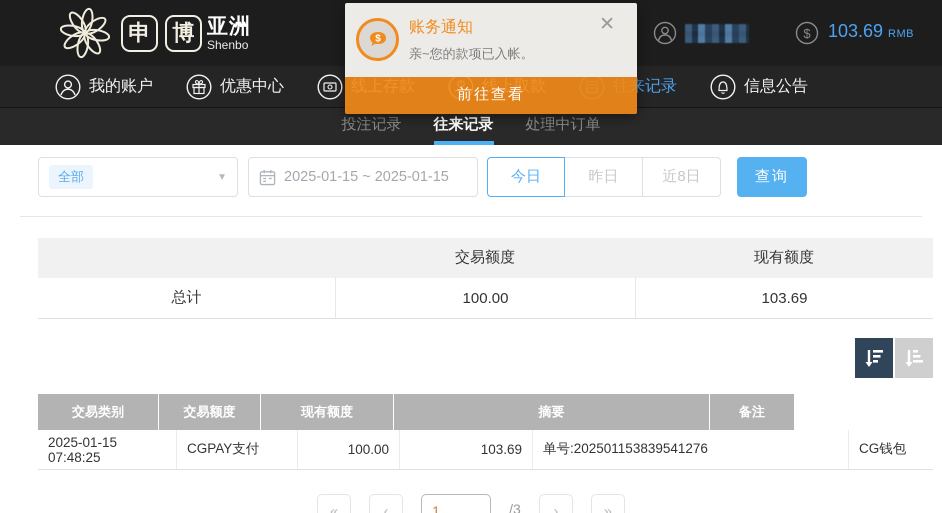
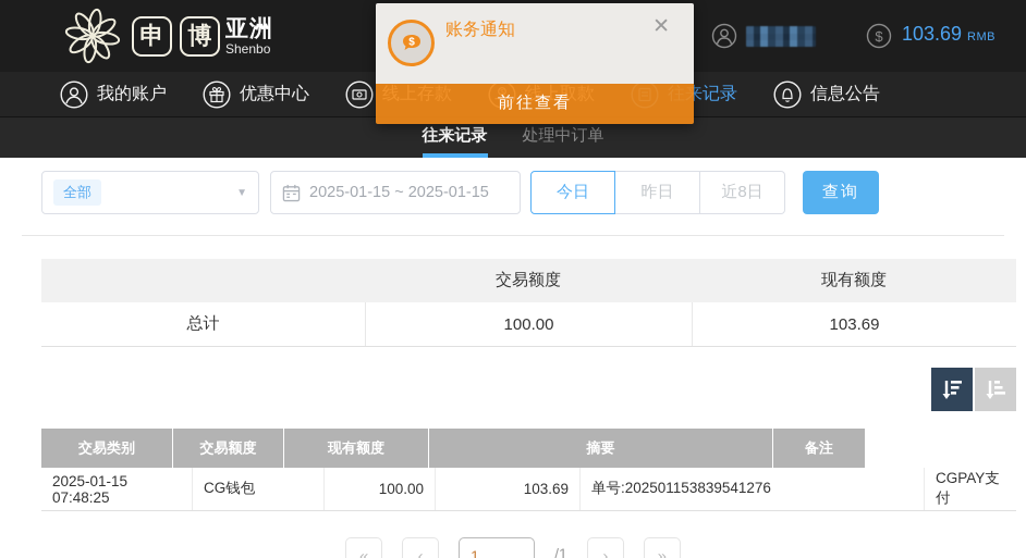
  申
  博
  亚洲
  Shenbo
  $
  103.69
  RMB
  我的账户
  优惠中心
  来记录
  信息公告
- 投注记录
  往来记录
  处理中订单
  $
  账务通知
- 亲~您的款项已入帐。
  ✕
  前往查看
  全部
  ▼
  2025-01-15 ~ 2025-01-15
  今日
  昨日
  近8日
  查询
  交易额度
  现有额度
  总计
  100.00
  103.69
  交易类别
  交易额度
  现有额度
  摘要
  备注
  2025-01-15 07:48:25
- CGPAY支付
+ CG钱包
  100.00
  103.69
  单号:202501153839541276
- CG钱包
+ CGPAY支付
  «
  ‹
  1
- /3
+ /1
  ›
  »
